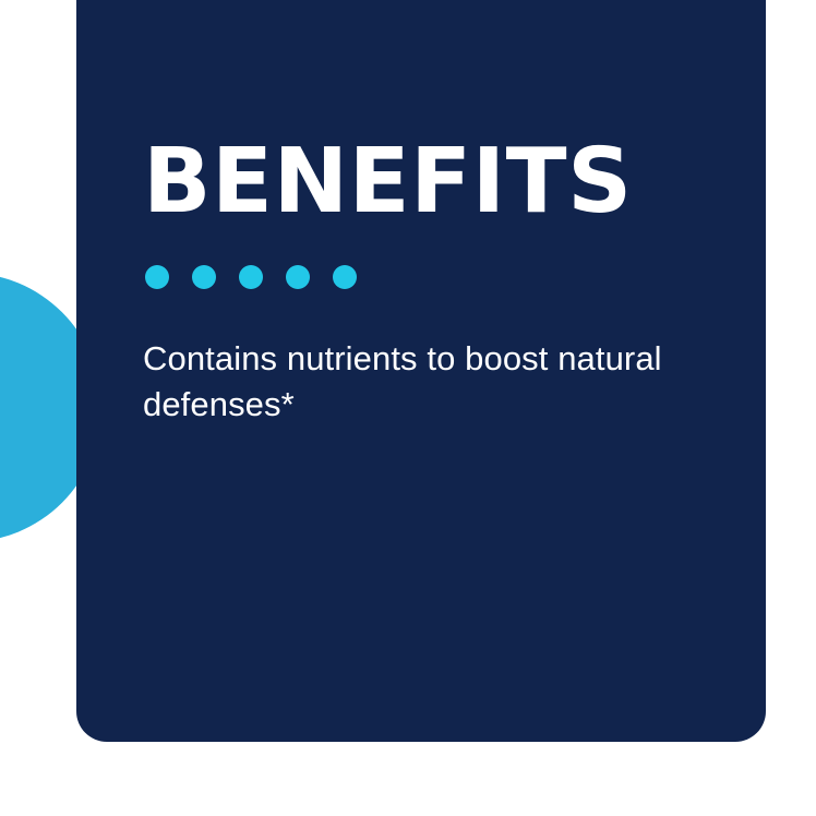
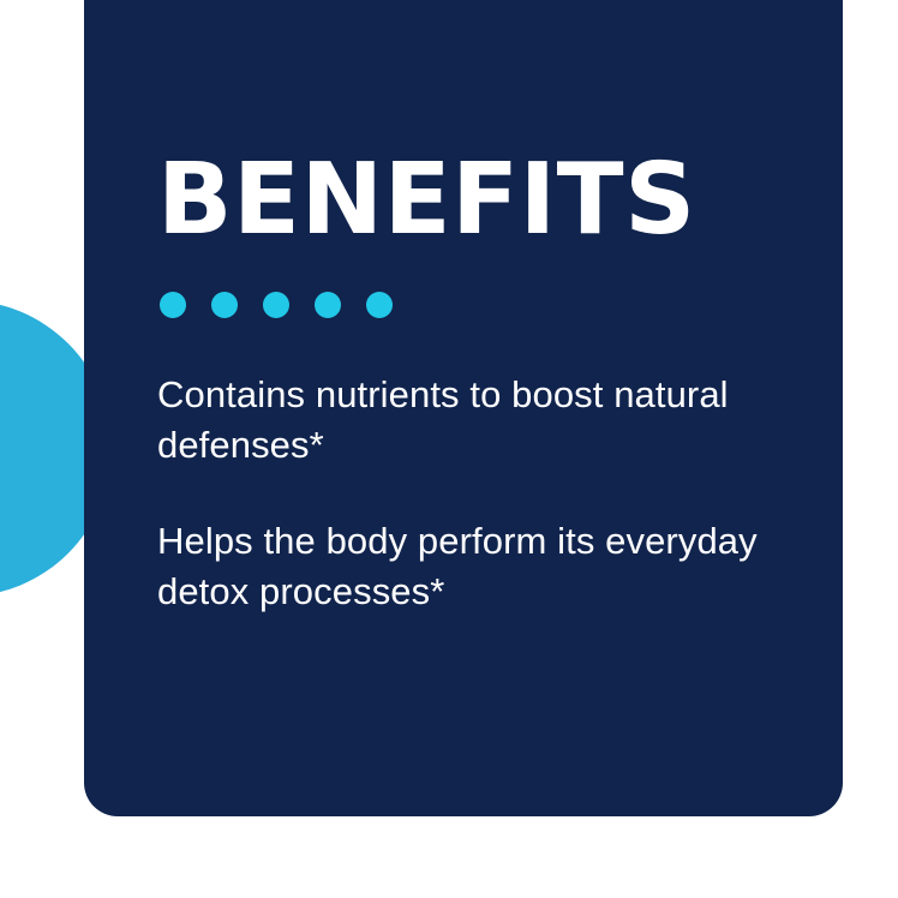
  BENEFITS
  Contains nutrients to boost natural defenses*
+ Helps the body perform its everyday detox processes*
